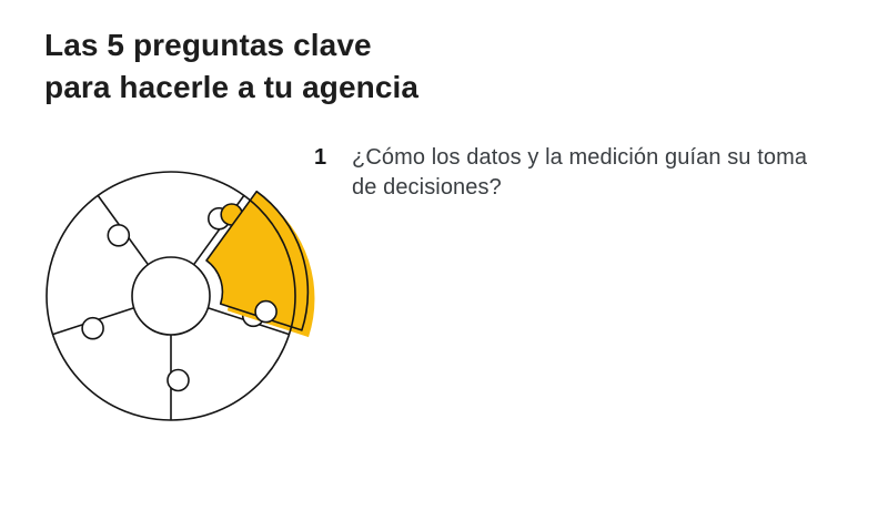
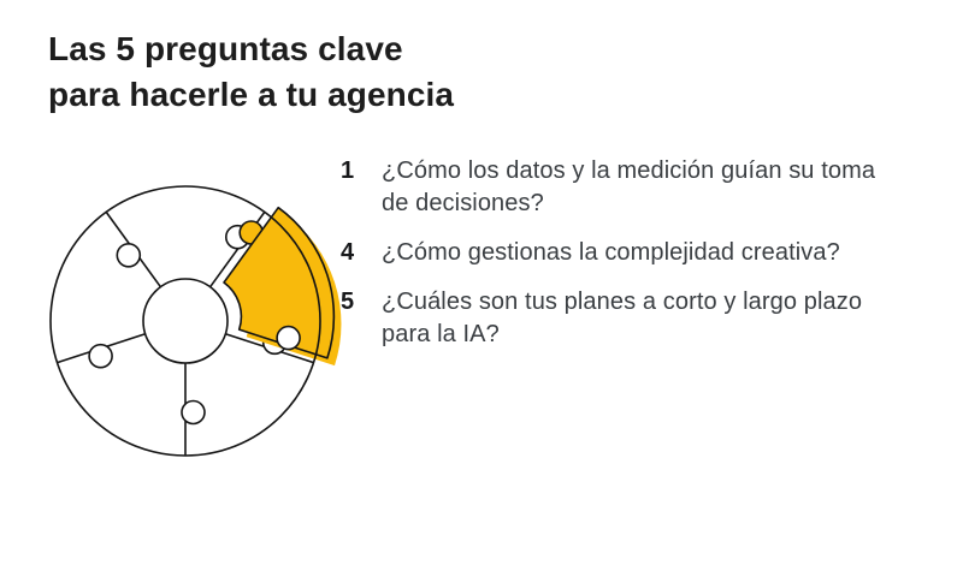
  Las 5 preguntas clave
  para hacerle a tu agencia
  1
  ¿Cómo los datos y la medición guían su toma de decisiones?
+ 4
+ ¿Cómo gestionas la complejidad creativa?
+ 5
+ ¿Cuáles son tus planes a corto y largo plazo para la IA?
